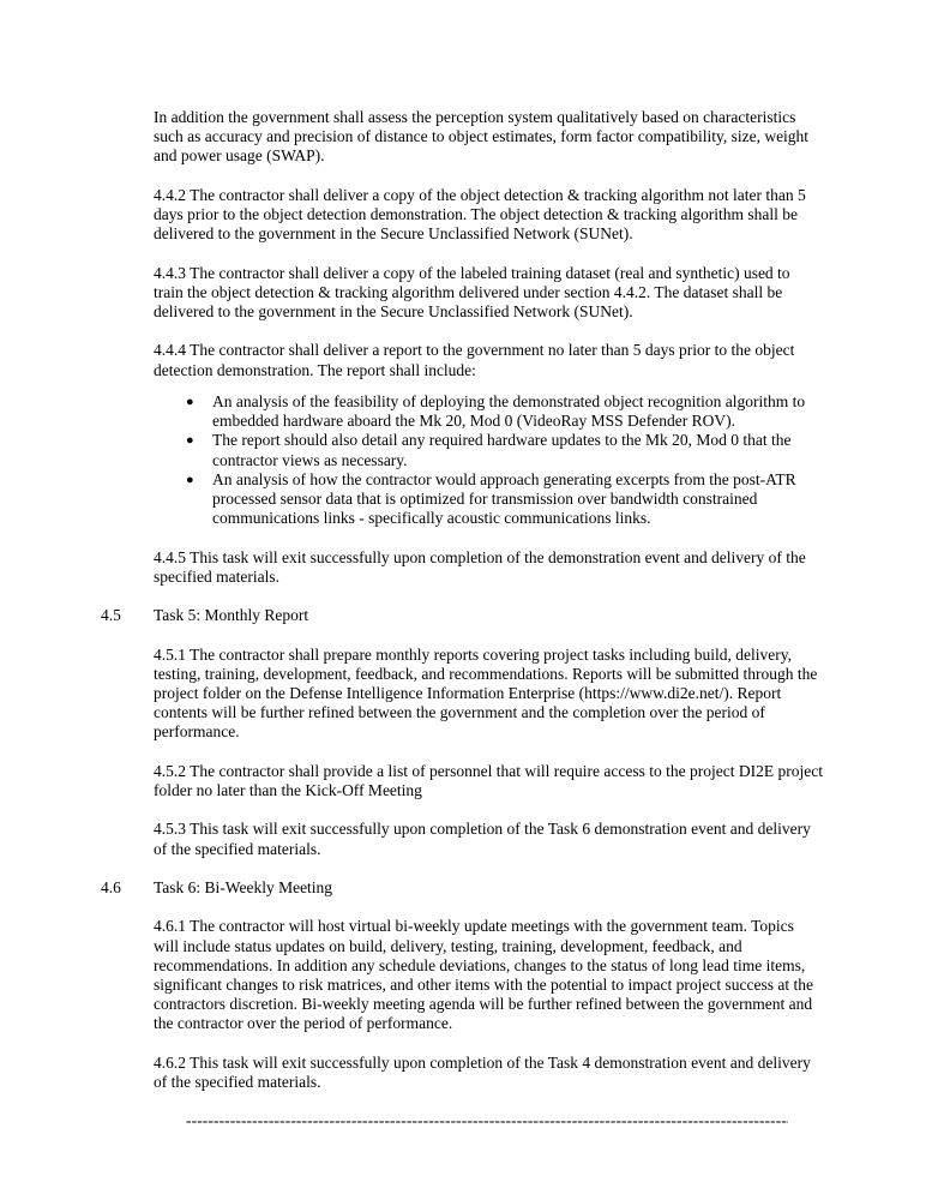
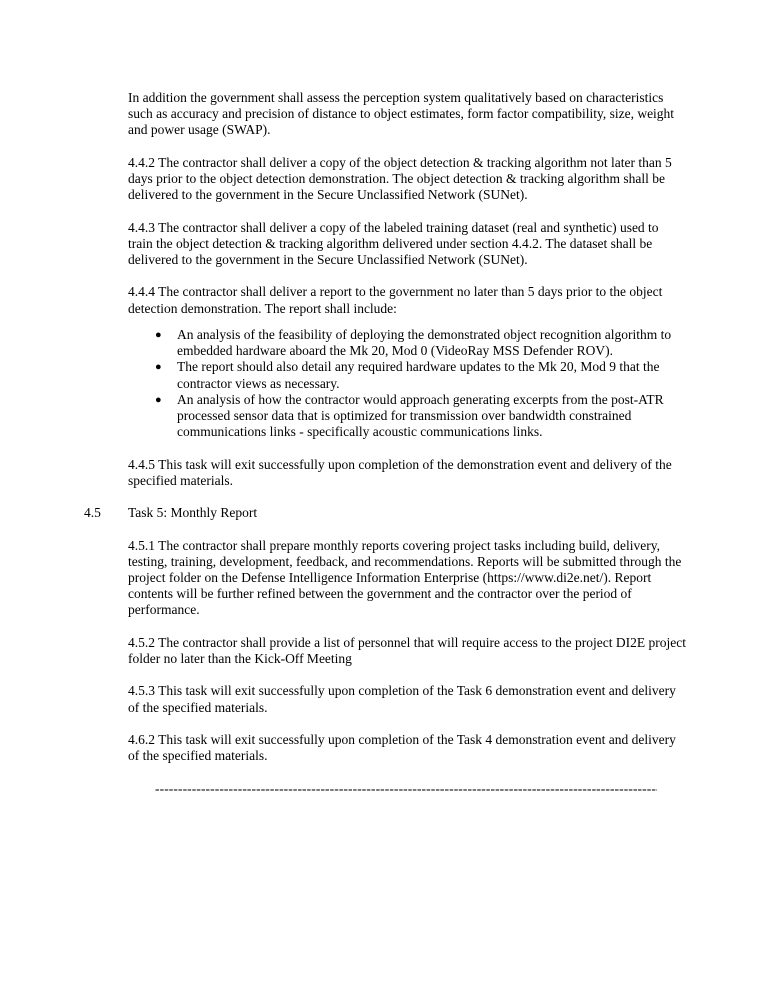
  In addition the government shall assess the perception system qualitatively based on characteristics such as accuracy and precision of distance to object estimates, form factor compatibility, size, weight and power usage (SWAP).
  4.4.2 The contractor shall deliver a copy of the object detection & tracking algorithm not later than 5 days prior to the object detection demonstration. The object detection & tracking algorithm shall be delivered to the government in the Secure Unclassified Network (SUNet).
  4.4.3 The contractor shall deliver a copy of the labeled training dataset (real and synthetic) used to train the object detection & tracking algorithm delivered under section 4.4.2. The dataset shall be delivered to the government in the Secure Unclassified Network (SUNet).
  4.4.4 The contractor shall deliver a report to the government no later than 5 days prior to the object detection demonstration. The report shall include:
  ●
  An analysis of the feasibility of deploying the demonstrated object recognition algorithm to embedded hardware aboard the Mk 20, Mod 0 (VideoRay MSS Defender ROV).
  ●
- The report should also detail any required hardware updates to the Mk 20, Mod 0 that the contractor views as necessary.
+ The report should also detail any required hardware updates to the Mk 20, Mod 9 that the contractor views as necessary.
  ●
  An analysis of how the contractor would approach generating excerpts from the post-ATR processed sensor data that is optimized for transmission over bandwidth constrained communications links - specifically acoustic communications links.
  4.4.5 This task will exit successfully upon completion of the demonstration event and delivery of the specified materials.
  4.5 Task 5: Monthly Report
- 4.5.1 The contractor shall prepare monthly reports covering project tasks including build, delivery, testing, training, development, feedback, and recommendations. Reports will be submitted through the project folder on the Defense Intelligence Information Enterprise (https://www.di2e.net/). Report contents will be further refined between the government and the completion over the period of performance.
+ 4.5.1 The contractor shall prepare monthly reports covering project tasks including build, delivery, testing, training, development, feedback, and recommendations. Reports will be submitted through the project folder on the Defense Intelligence Information Enterprise (https://www.di2e.net/). Report contents will be further refined between the government and the contractor over the period of performance.
  4.5.2 The contractor shall provide a list of personnel that will require access to the project DI2E project folder no later than the Kick-Off Meeting
  4.5.3 This task will exit successfully upon completion of the Task 6 demonstration event and delivery of the specified materials.
- 4.6 Task 6: Bi-Weekly Meeting
- 4.6.1 The contractor will host virtual bi-weekly update meetings with the government team. Topics will include status updates on build, delivery, testing, training, development, feedback, and recommendations. In addition any schedule deviations, changes to the status of long lead time items, significant changes to risk matrices, and other items with the potential to impact project success at the contractors discretion. Bi-weekly meeting agenda will be further refined between the government and the contractor over the period of performance.
  4.6.2 This task will exit successfully upon completion of the Task 4 demonstration event and delivery of the specified materials.
  -------------------------------------------------------------------------------------------------------------
